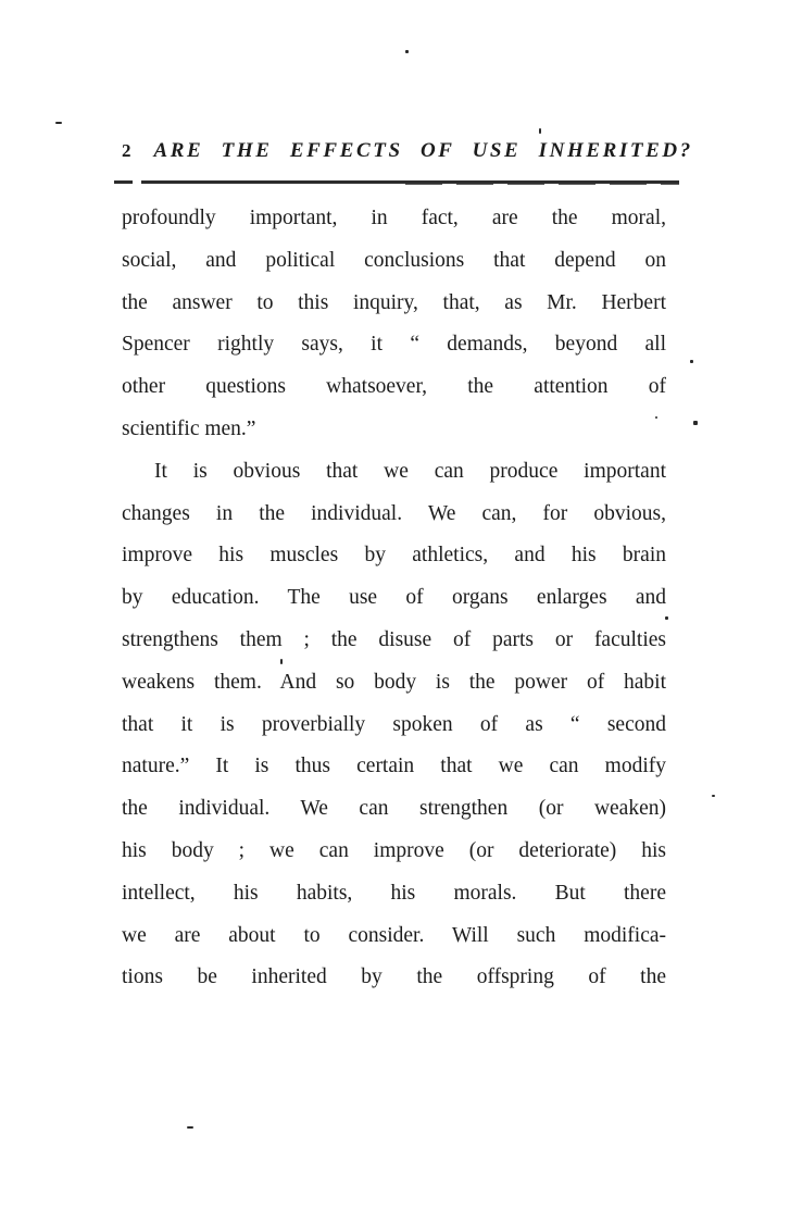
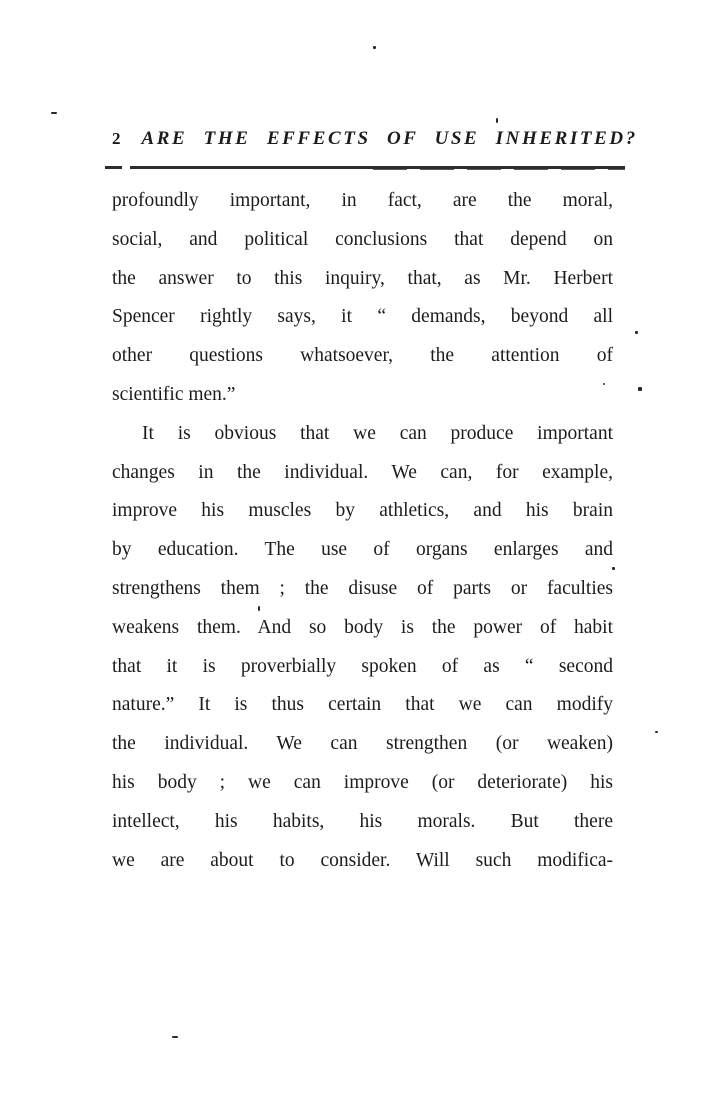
  2
  ARE THE EFFECTS OF USE INHERITED?
  profoundly important, in fact, are the moral,
  social, and political conclusions that depend on
  the answer to this inquiry, that, as Mr. Herbert
  Spencer rightly says, it “ demands, beyond all
  other questions whatsoever, the attention of
  scientific men.”
  It is obvious that we can produce important
- changes in the individual. We can, for obvious,
+ changes in the individual. We can, for example,
  improve his muscles by athletics, and his brain
  by education. The use of organs enlarges and
  strengthens them ; the disuse of parts or faculties
  weakens them. And so body is the power of habit
  that it is proverbially spoken of as “ second
  nature.” It is thus certain that we can modify
  the individual. We can strengthen (or weaken)
  his body ; we can improve (or deteriorate) his
  intellect, his habits, his morals. But there
  we are about to consider. Will such modifica-
- tions be inherited by the offspring of the
